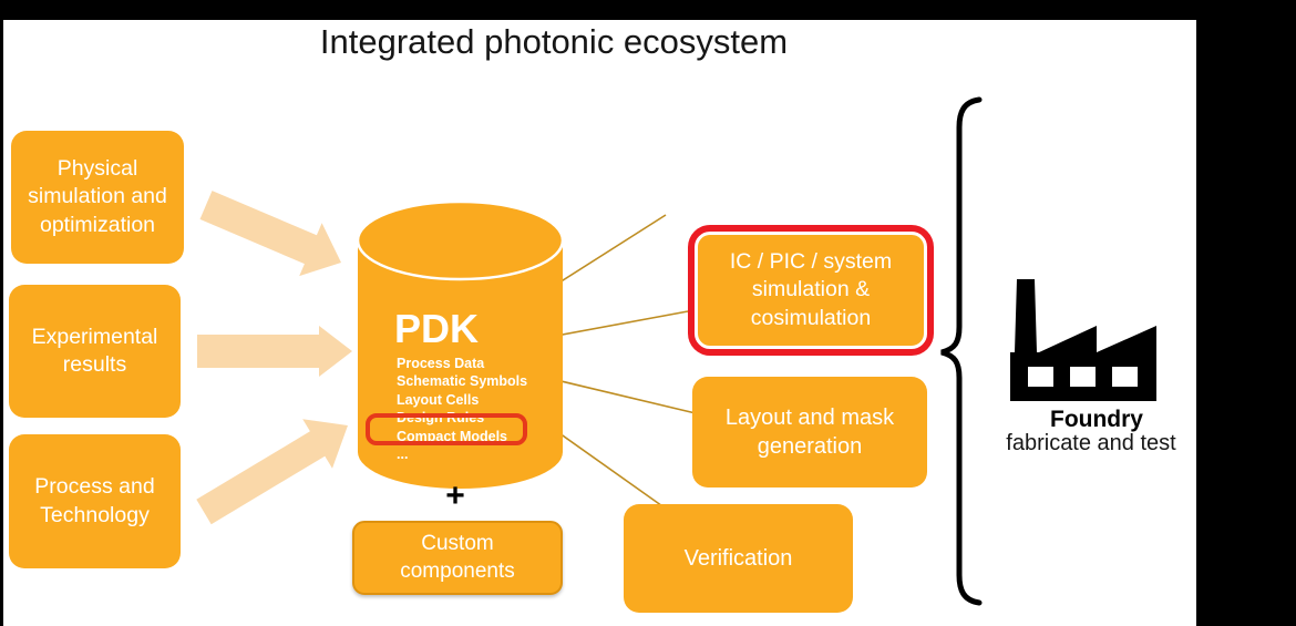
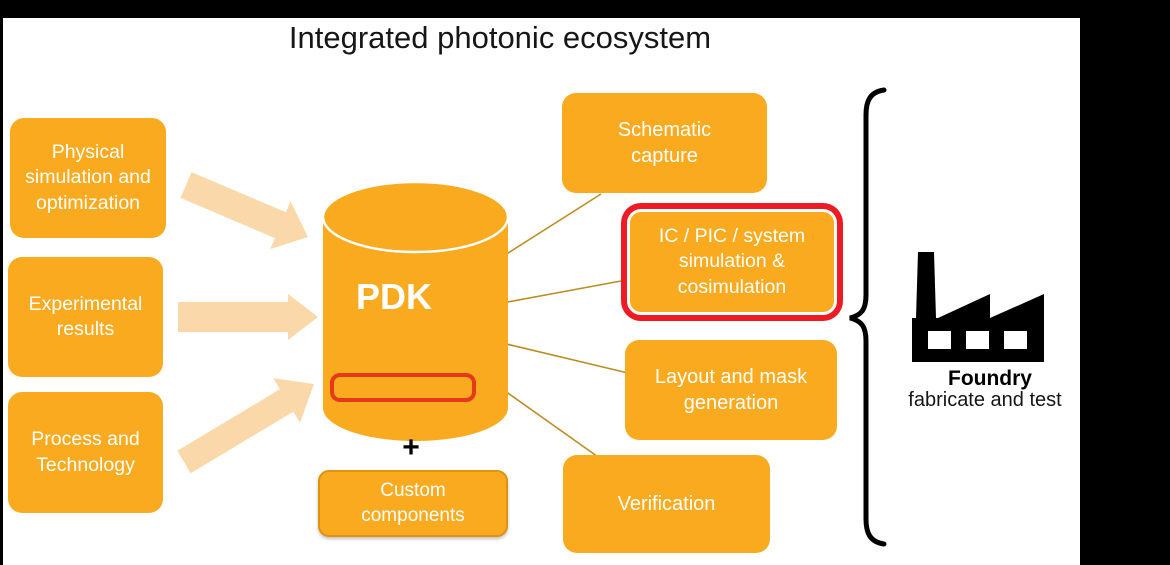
  Integrated photonic ecosystem
  Physical
  simulation and
  optimization
  Experimental
  results
  Process and
  Technology
  PDK
- Process Data
- Schematic Symbols
- Layout Cells
- Design Rules
- Compact Models
- ...
  +
  Custom
  components
+ Schematic
+ capture
  IC / PIC / system
  simulation &
  cosimulation
  Layout and mask
  generation
  Verification
  Foundry
  fabricate and test
